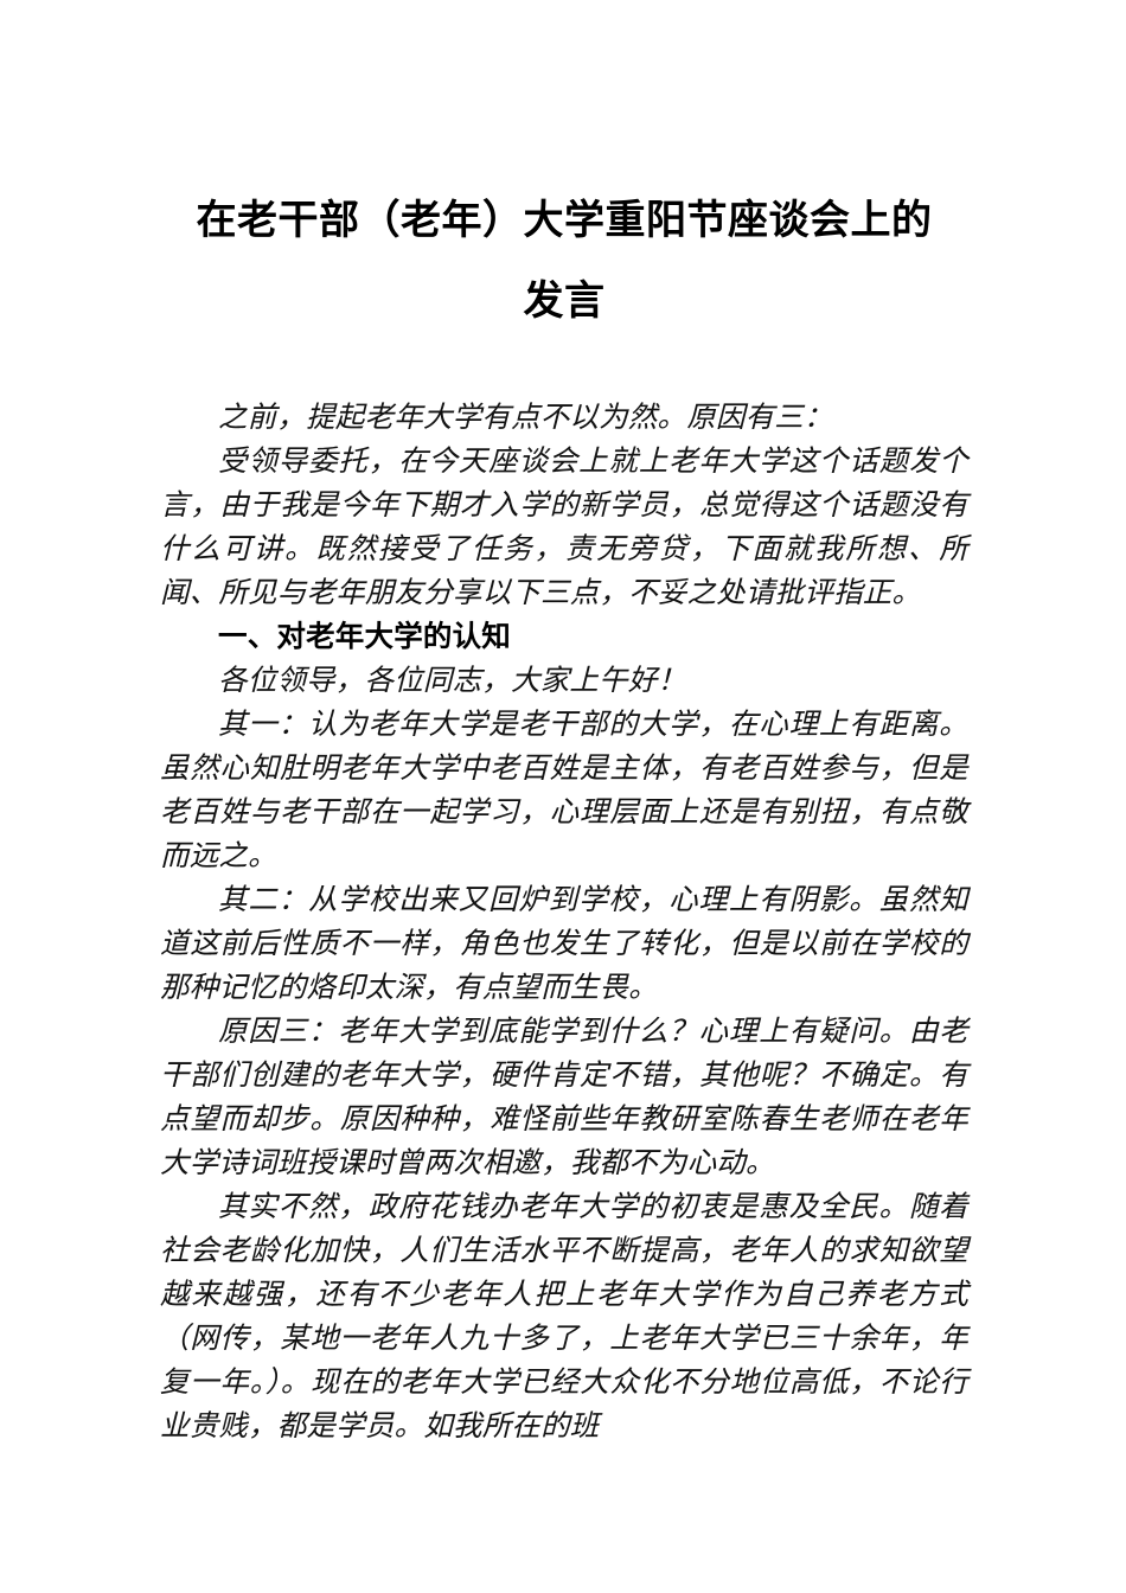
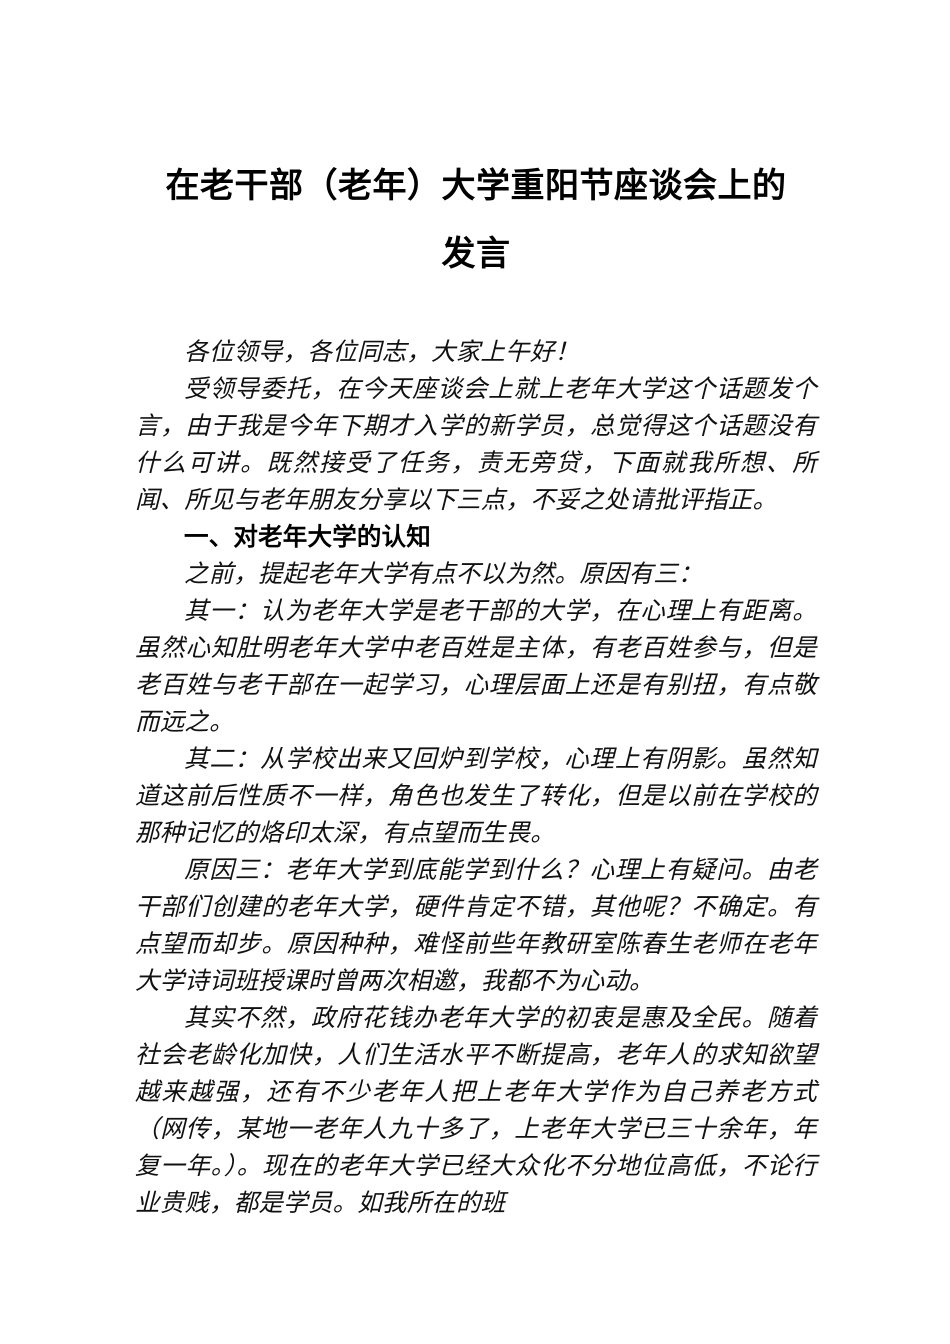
  在老干部（老年）大学重阳节座谈会上的
  发言
- 之前，提起老年大学有点不以为然。原因有三：
+ 各位领导，各位同志，大家上午好！
  受领导委托，在今天座谈会上就上老年大学这个话题发个言，由于我是今年下期才入学的新学员，总觉得这个话题没有什么可讲。既然接受了任务，责无旁贷，下面就我所想、所闻、所见与老年朋友分享以下三点，不妥之处请批评指正。
  一、对老年大学的认知
- 各位领导，各位同志，大家上午好！
+ 之前，提起老年大学有点不以为然。原因有三：
  其一：认为老年大学是老干部的大学，在心理上有距离。虽然心知肚明老年大学中老百姓是主体，有老百姓参与，但是老百姓与老干部在一起学习，心理层面上还是有别扭，有点敬而远之。
  其二：从学校出来又回炉到学校，心理上有阴影。虽然知道这前后性质不一样，角色也发生了转化，但是以前在学校的那种记忆的烙印太深，有点望而生畏。
  原因三：老年大学到底能学到什么？心理上有疑问。由老干部们创建的老年大学，硬件肯定不错，其他呢？不确定。有点望而却步。原因种种，难怪前些年教研室陈春生老师在老年大学诗词班授课时曾两次相邀，我都不为心动。
  其实不然，政府花钱办老年大学的初衷是惠及全民。随着社会老龄化加快，人们生活水平不断提高，老年人的求知欲望越来越强，还有不少老年人把上老年大学作为自己养老方式（网传，某地一老年人九十多了，上老年大学已三十余年，年复一年。）。现在的老年大学已经大众化不分地位高低，不论行业贵贱，都是学员。如我所在的班
